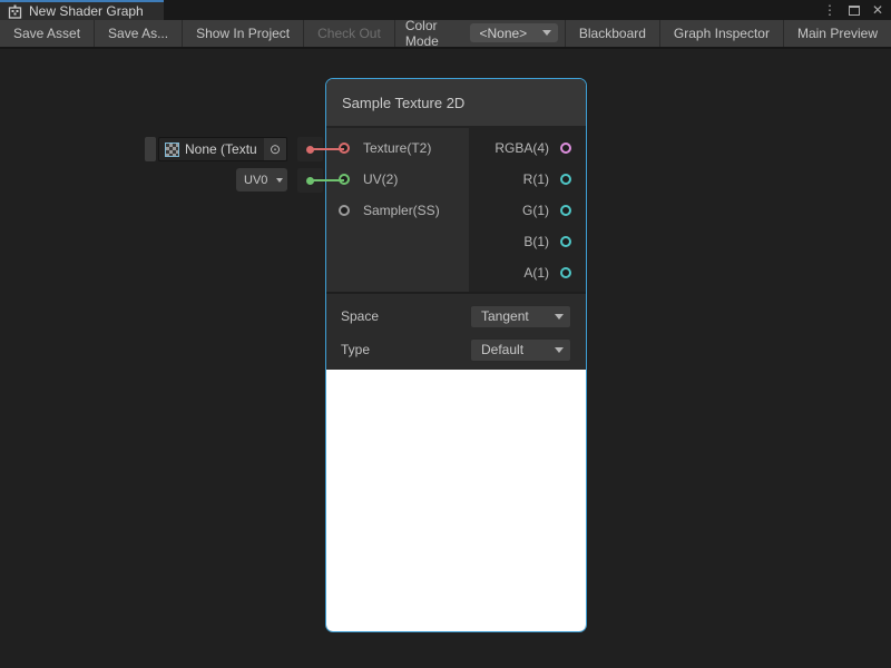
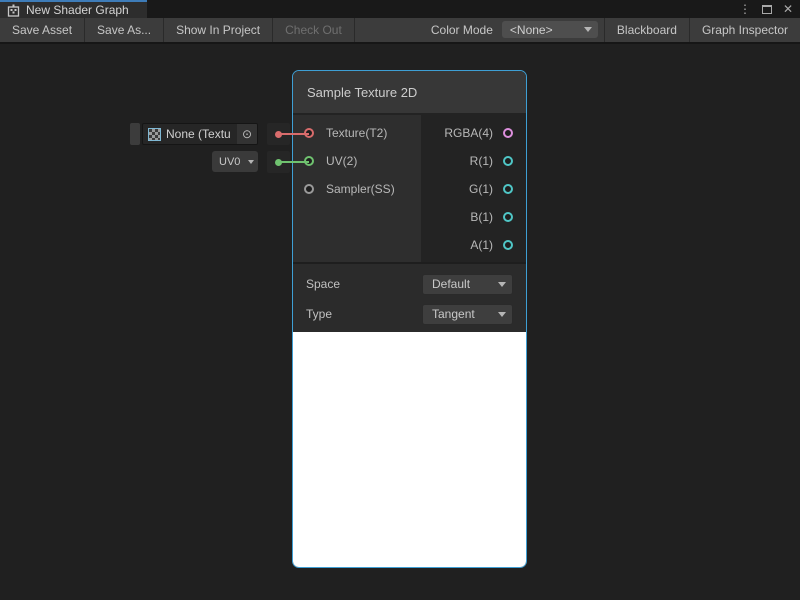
  New Shader Graph
  ⋮
  ✕
  Save Asset
  Save As...
  Show In Project
  Check Out
  Color Mode
  <None>
  Blackboard
  Graph Inspector
- Main Preview
  Sample Texture 2D
  Texture(T2)
  UV(2)
  Sampler(SS)
  RGBA(4)
  R(1)
  G(1)
  B(1)
  A(1)
  Space
- Tangent
+ Default
  Type
- Default
+ Tangent
  None (Textu
  ⊙
  UV0
